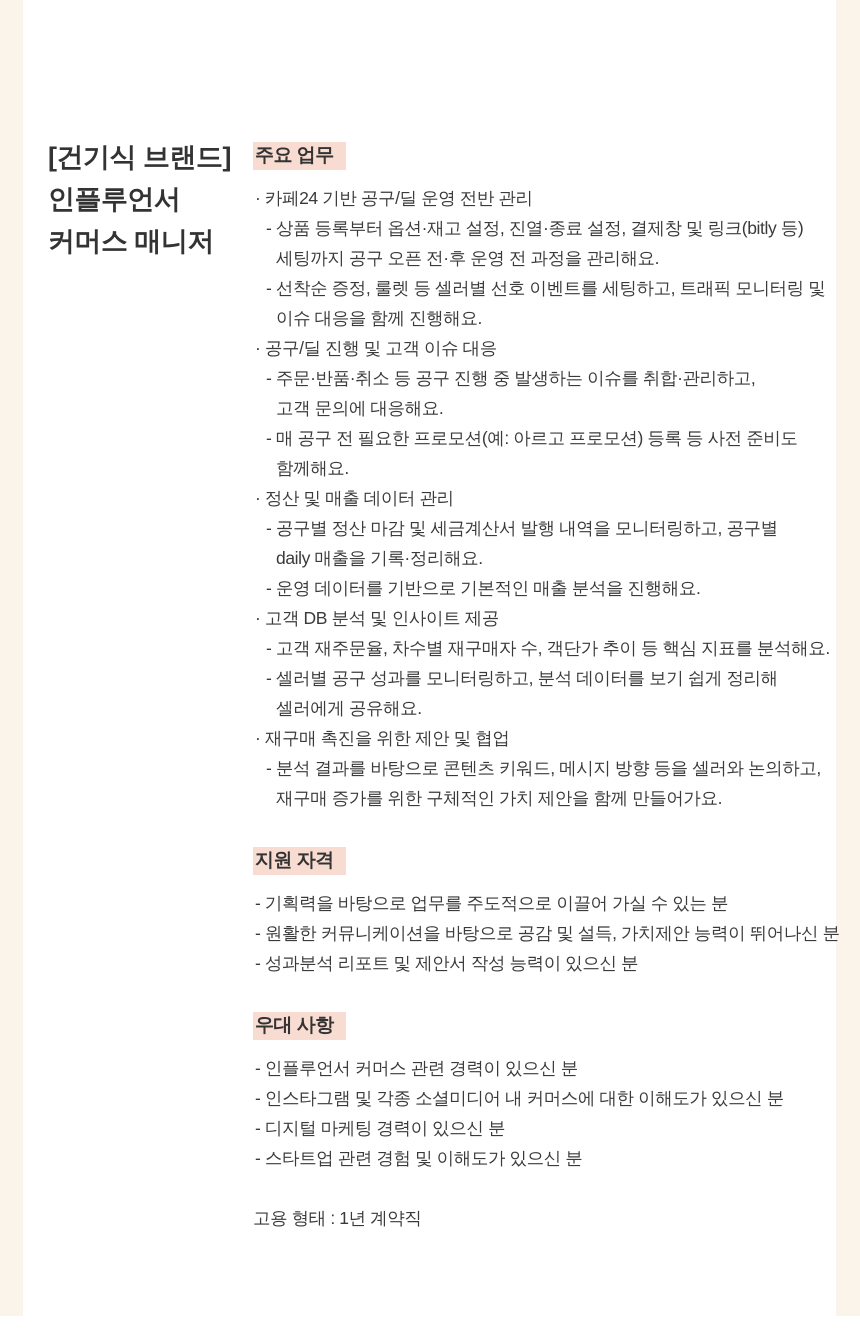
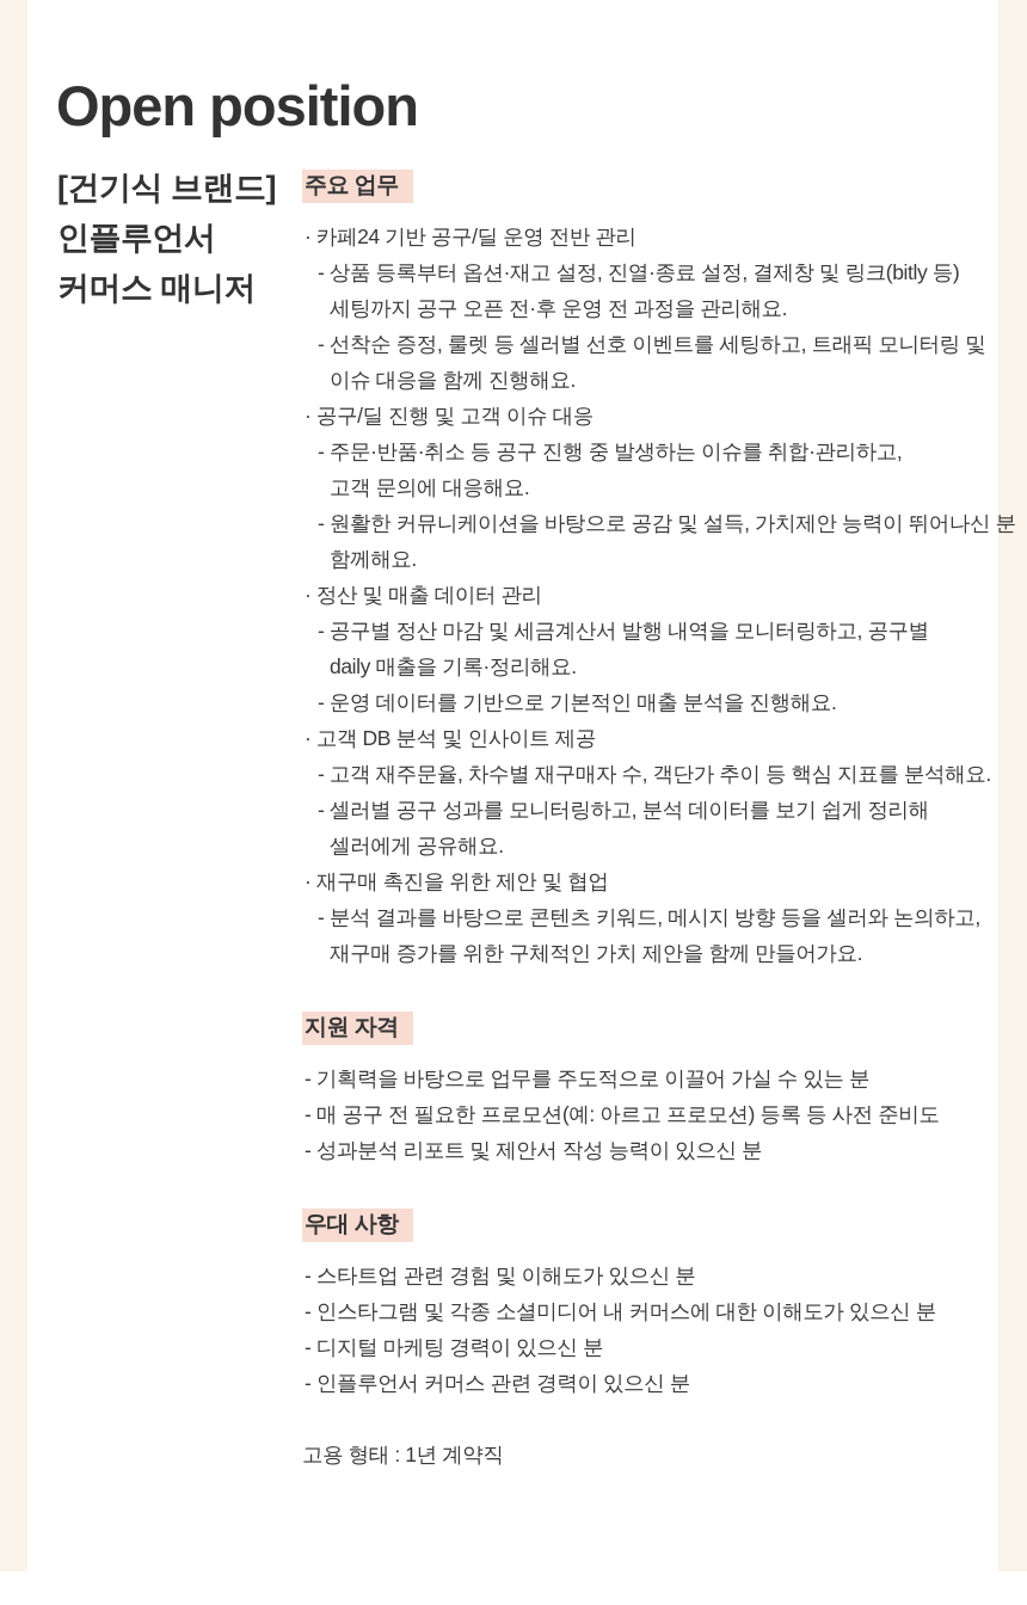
+ Open position
  [건기식 브랜드]
  인플루언서
  커머스 매니저
  주요 업무
  · 카페24 기반 공구/딜 운영 전반 관리
  - 상품 등록부터 옵션·재고 설정, 진열·종료 설정, 결제창 및 링크(bitly 등)
  세팅까지 공구 오픈 전·후 운영 전 과정을 관리해요.
  - 선착순 증정, 룰렛 등 셀러별 선호 이벤트를 세팅하고, 트래픽 모니터링 및
  이슈 대응을 함께 진행해요.
  · 공구/딜 진행 및 고객 이슈 대응
  - 주문·반품·취소 등 공구 진행 중 발생하는 이슈를 취합·관리하고,
  고객 문의에 대응해요.
- - 매 공구 전 필요한 프로모션(예: 아르고 프로모션) 등록 등 사전 준비도
+ - 원활한 커뮤니케이션을 바탕으로 공감 및 설득, 가치제안 능력이 뛰어나신 분
  함께해요.
  · 정산 및 매출 데이터 관리
  - 공구별 정산 마감 및 세금계산서 발행 내역을 모니터링하고, 공구별
  daily 매출을 기록·정리해요.
  - 운영 데이터를 기반으로 기본적인 매출 분석을 진행해요.
  · 고객 DB 분석 및 인사이트 제공
  - 고객 재주문율, 차수별 재구매자 수, 객단가 추이 등 핵심 지표를 분석해요.
  - 셀러별 공구 성과를 모니터링하고, 분석 데이터를 보기 쉽게 정리해
  셀러에게 공유해요.
  · 재구매 촉진을 위한 제안 및 협업
  - 분석 결과를 바탕으로 콘텐츠 키워드, 메시지 방향 등을 셀러와 논의하고,
  재구매 증가를 위한 구체적인 가치 제안을 함께 만들어가요.
  지원 자격
  - 기획력을 바탕으로 업무를 주도적으로 이끌어 가실 수 있는 분
- - 원활한 커뮤니케이션을 바탕으로 공감 및 설득, 가치제안 능력이 뛰어나신 분
+ - 매 공구 전 필요한 프로모션(예: 아르고 프로모션) 등록 등 사전 준비도
  - 성과분석 리포트 및 제안서 작성 능력이 있으신 분
  우대 사항
- - 인플루언서 커머스 관련 경력이 있으신 분
+ - 스타트업 관련 경험 및 이해도가 있으신 분
  - 인스타그램 및 각종 소셜미디어 내 커머스에 대한 이해도가 있으신 분
  - 디지털 마케팅 경력이 있으신 분
- - 스타트업 관련 경험 및 이해도가 있으신 분
+ - 인플루언서 커머스 관련 경력이 있으신 분
  고용 형태 : 1년 계약직
